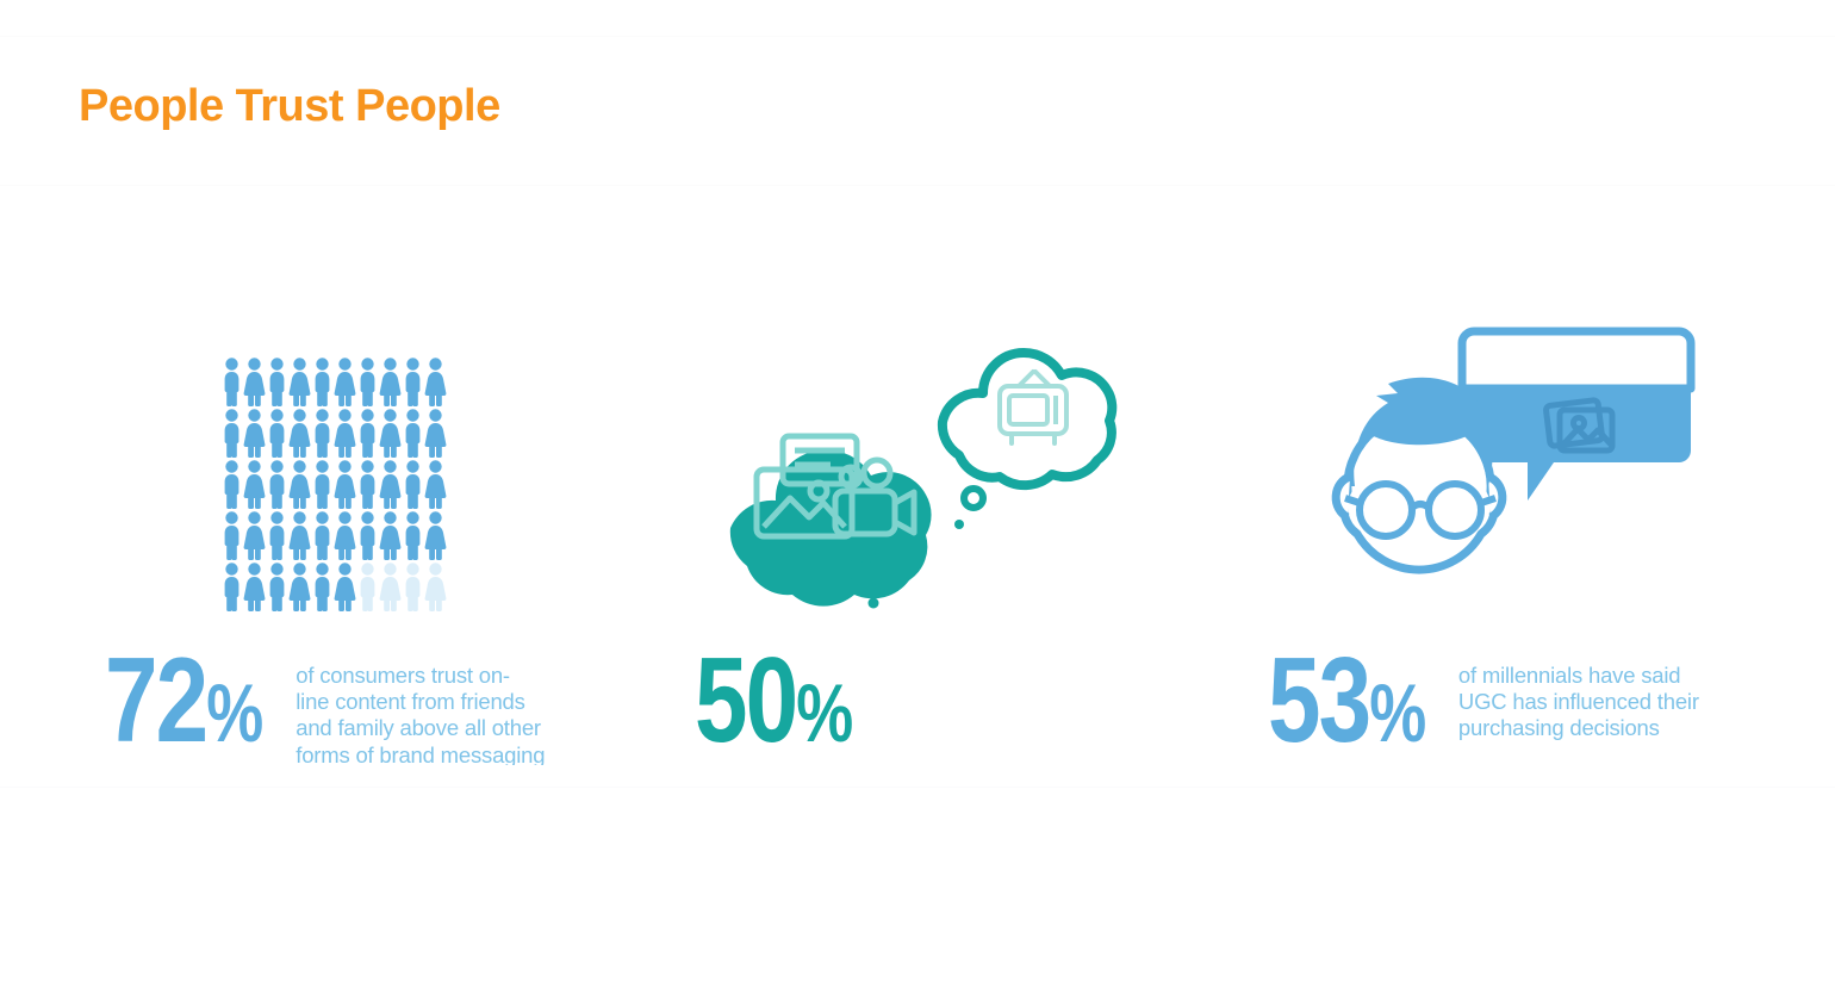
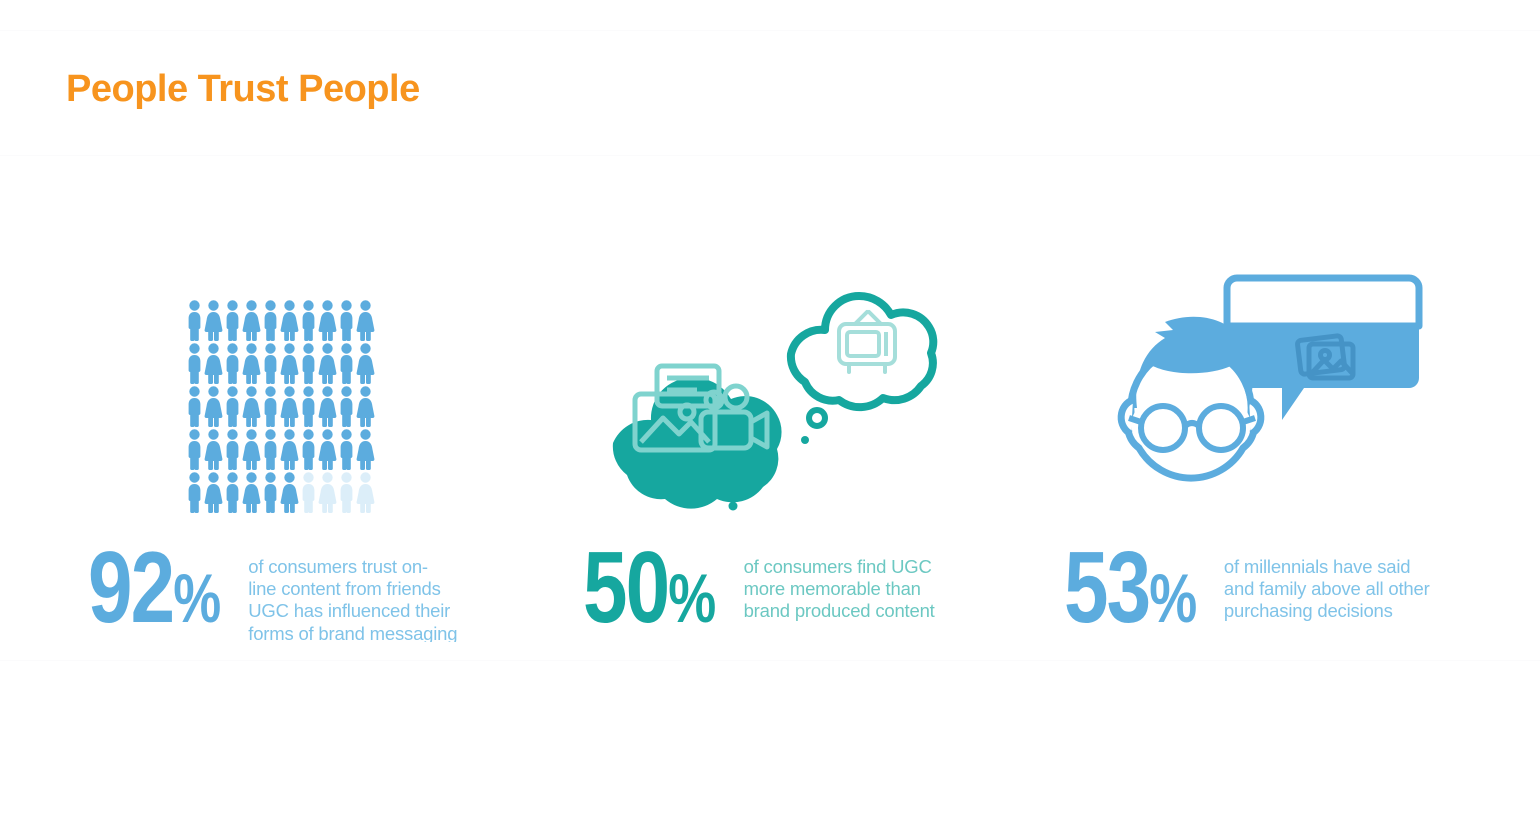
  People Trust People
- 72%
+ 92%
  of consumers trust on-
  line content from friends
- and family above all other
+ UGC has influenced their
  forms of brand messaging
  50%
+ of consumers find UGC
+ more memorable than
+ brand produced content
  53%
  of millennials have said
- UGC has influenced their
+ and family above all other
  purchasing decisions
